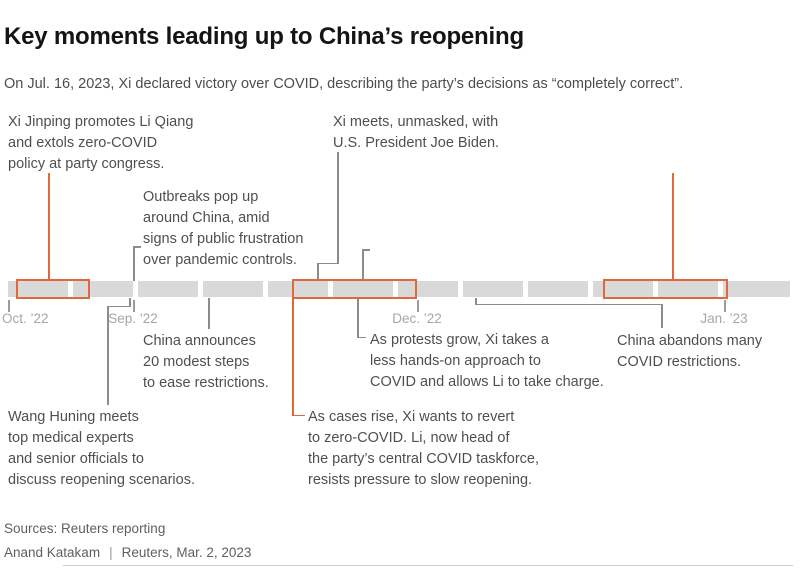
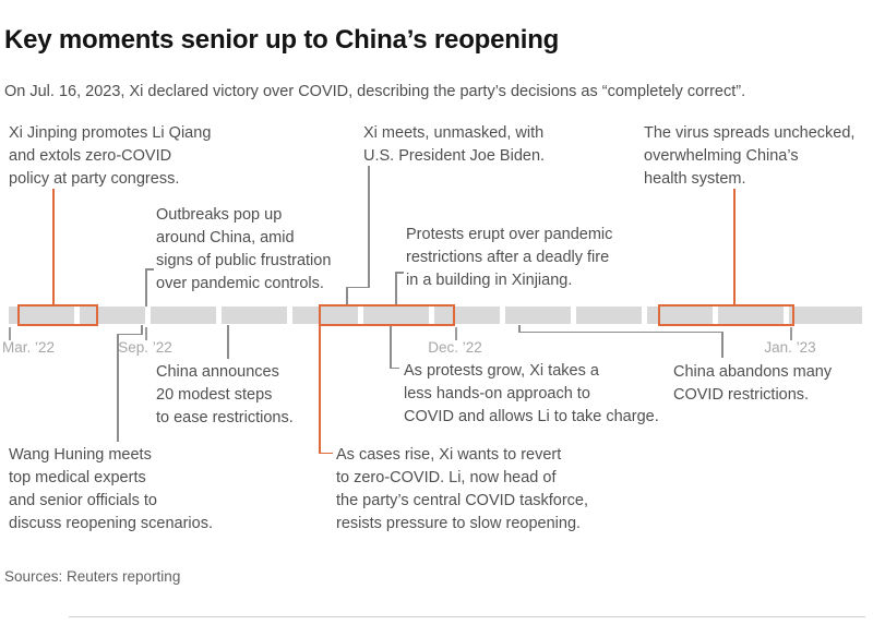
- Key moments leading up to China’s reopening
+ Key moments senior up to China’s reopening
  On Jul. 16, 2023, Xi declared victory over COVID, describing the party’s decisions as “completely correct”.
  Xi Jinping promotes Li Qiang
  and extols zero-COVID
  policy at party congress.
  Outbreaks pop up
  around China, amid
  signs of public frustration
  over pandemic controls.
  Xi meets, unmasked, with
  U.S. President Joe Biden.
+ Protests erupt over pandemic
+ restrictions after a deadly fire
+ in a building in Xinjiang.
+ The virus spreads unchecked,
+ overwhelming China’s
+ health system.
  China announces
  20 modest steps
  to ease restrictions.
  Wang Huning meets
  top medical experts
  and senior officials to
  discuss reopening scenarios.
  As protests grow, Xi takes a
  less hands-on approach to
  COVID and allows Li to take charge.
  As cases rise, Xi wants to revert
  to zero-COVID. Li, now head of
  the party’s central COVID taskforce,
  resists pressure to slow reopening.
  China abandons many
  COVID restrictions.
- Oct. ’22
+ Mar. ’22
  Sep. ’22
  Dec. ’22
  Jan. ’23
  Sources: Reuters reporting
- Anand Katakam | Reuters, Mar. 2, 2023
